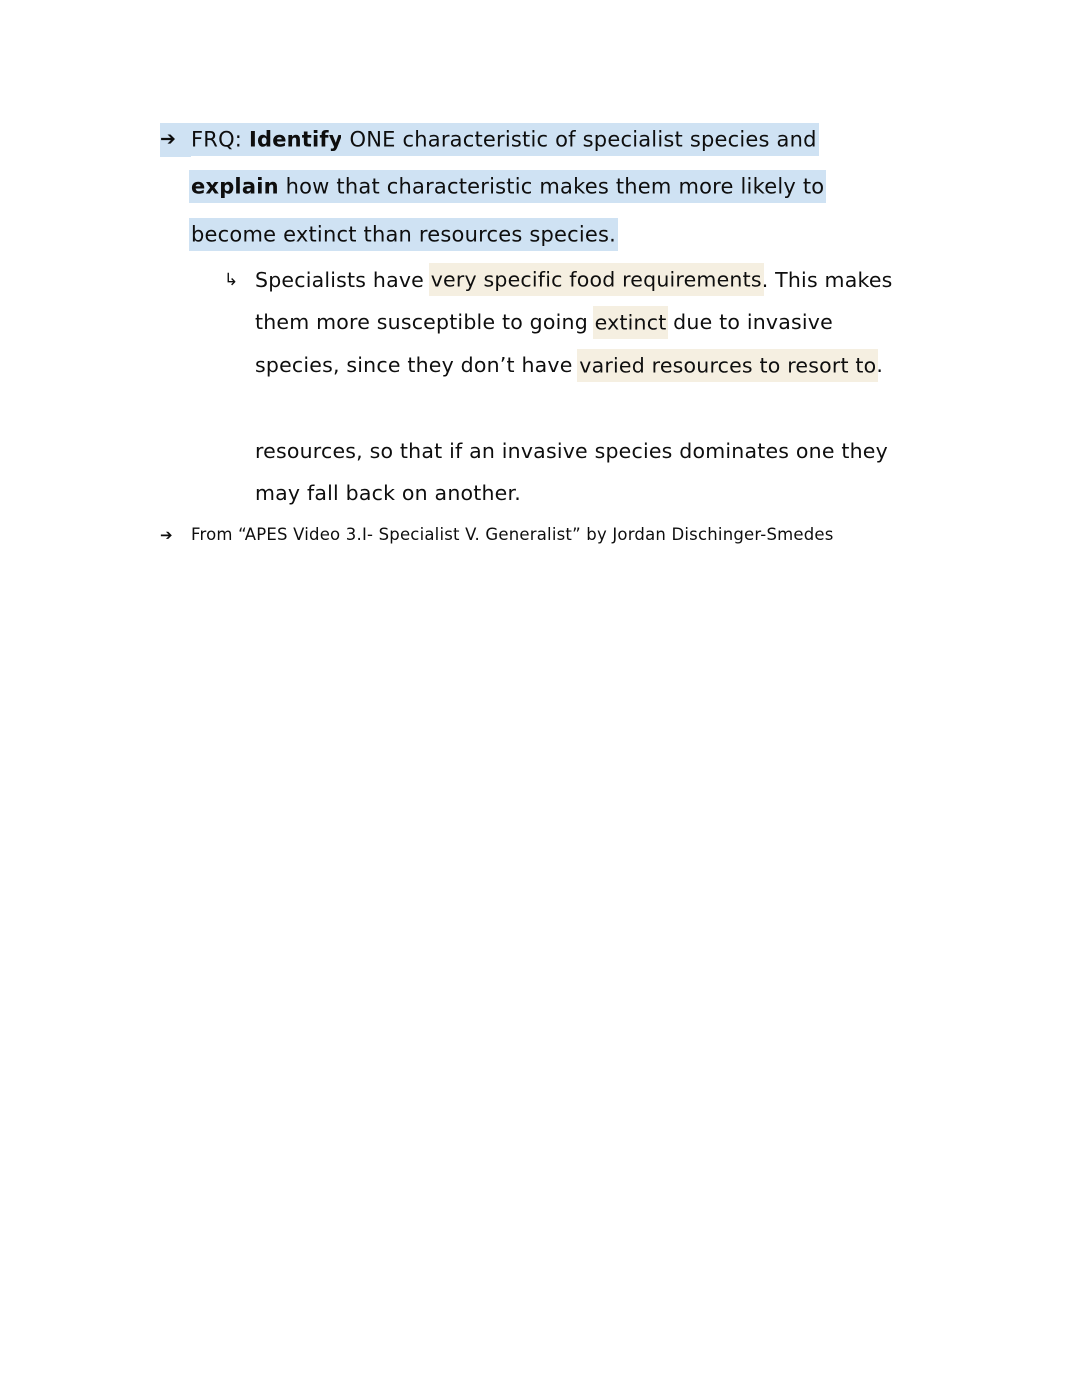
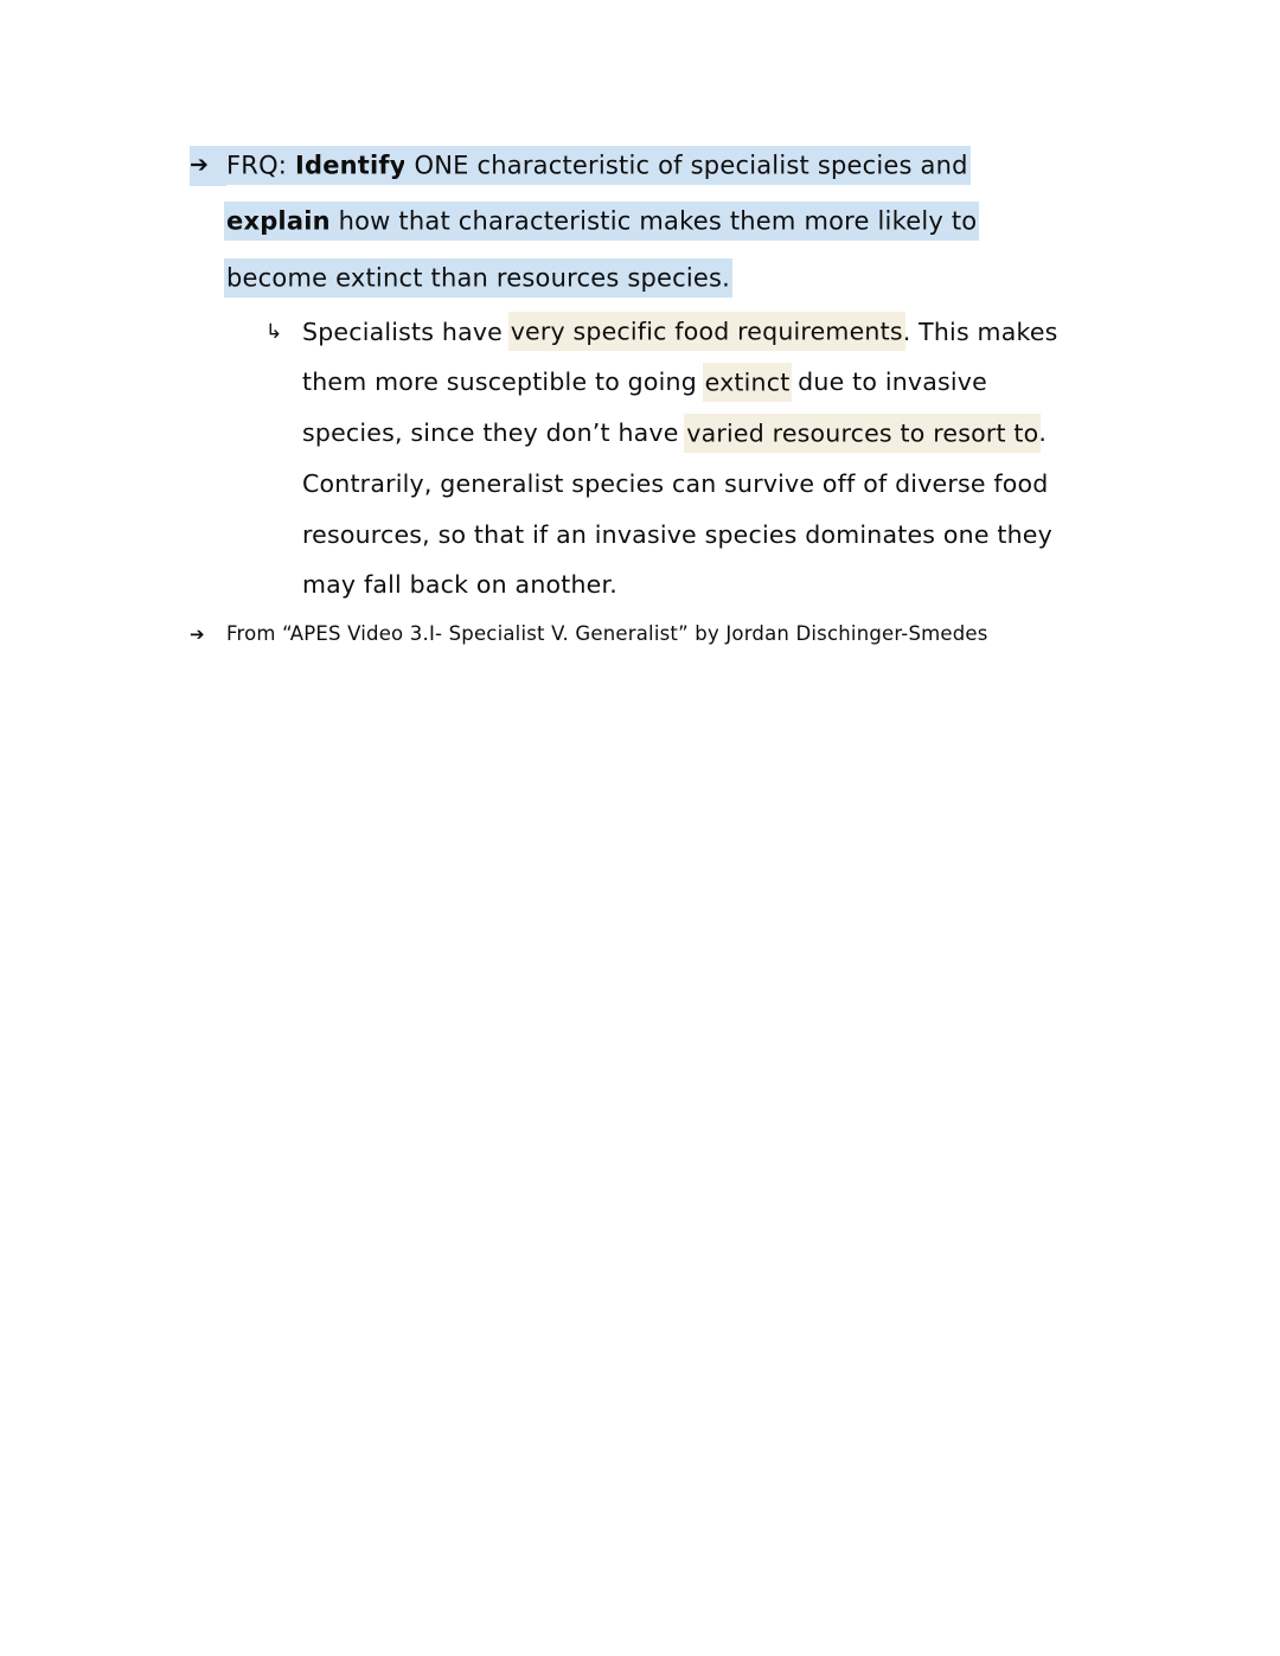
  ➔
  FRQ: Identify ONE characteristic of specialist species and
  explain how that characteristic makes them more likely to
  become extinct than resources species.
  ↳
  Specialists have very specific food requirements. This makes
  them more susceptible to going extinct due to invasive
  species, since they don’t have varied resources to resort to.
+ Contrarily, generalist species can survive off of diverse food
  resources, so that if an invasive species dominates one they
  may fall back on another.
  ➔
  From “APES Video 3.I- Specialist V. Generalist” by Jordan Dischinger-Smedes
